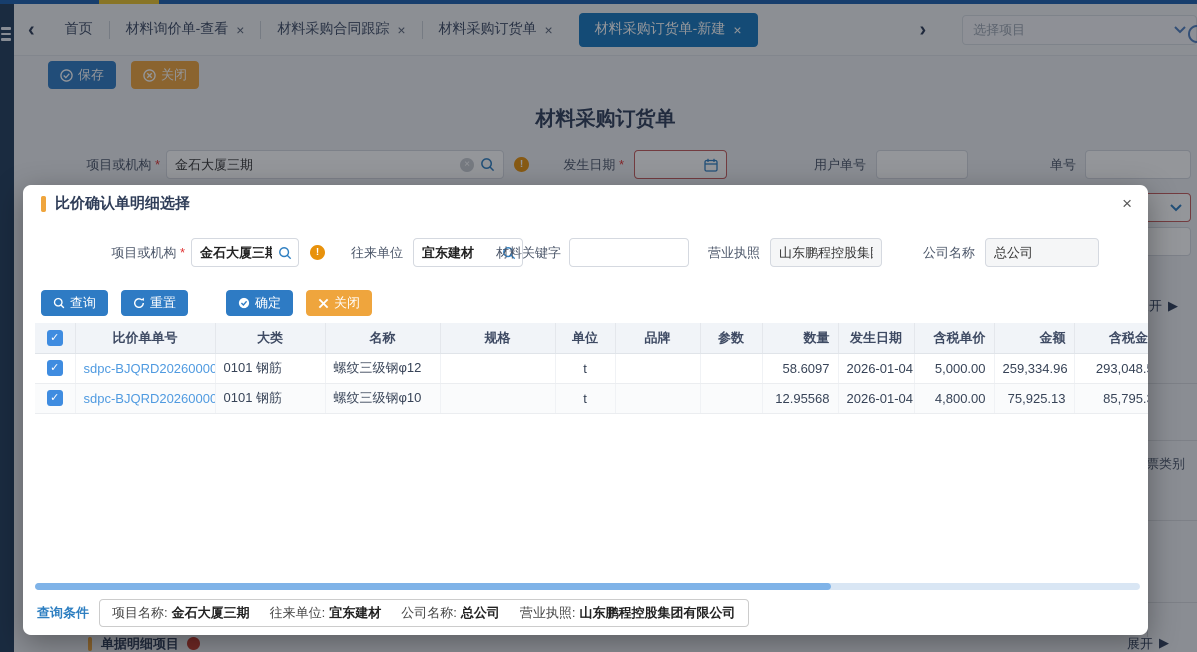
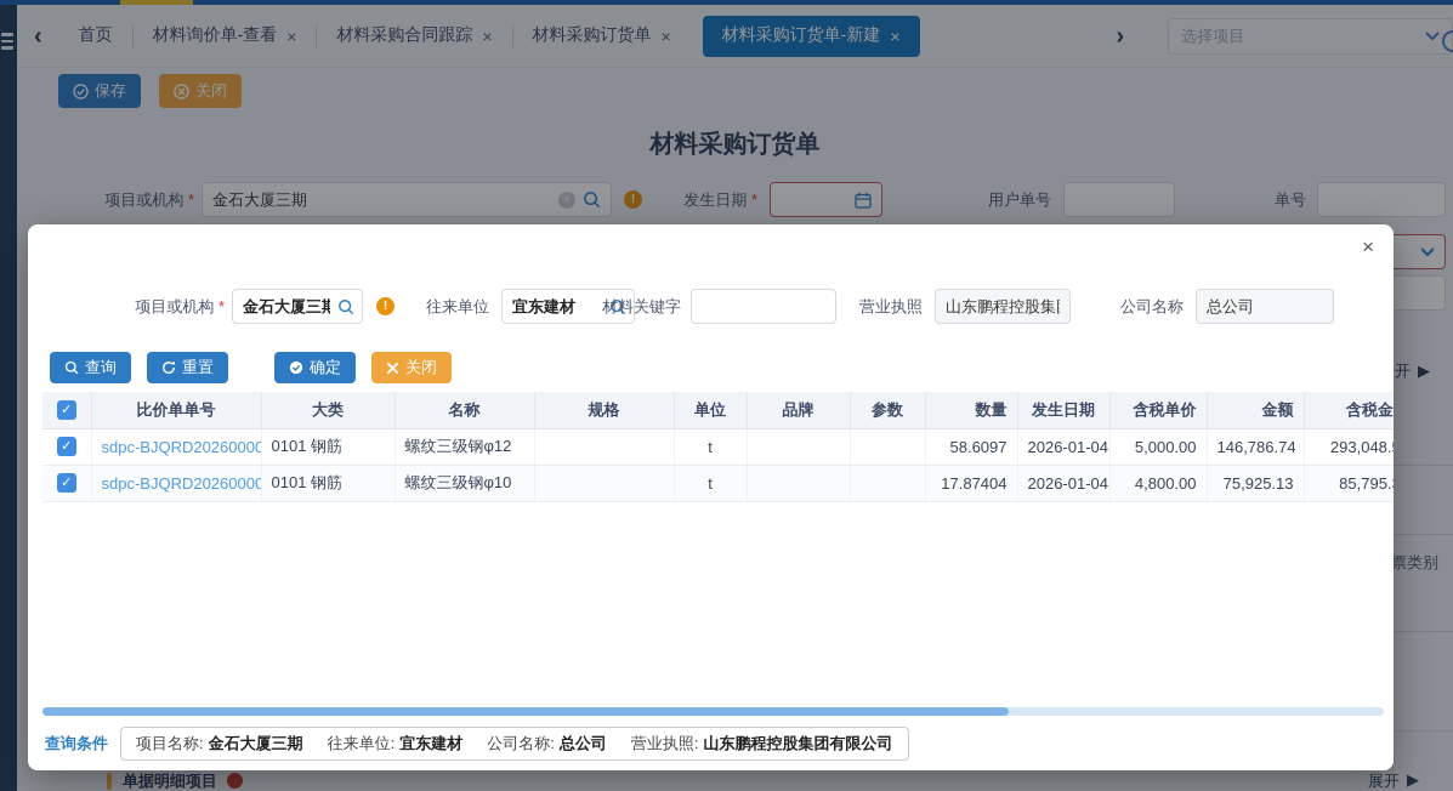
  ‹
  首页
  材料询价单-查看
  ×
  材料采购合同跟踪
  ×
  材料采购订货单
  ×
  材料采购订货单-新建
  ×
  ›
  选择项目
  保存
  关闭
  材料采购订货单
  项目或机构
  金石大厦三期
  ×
  !
  发生日期
  用户单号
  单号
  ▶
  票类别
  单据明细项目
  展开
  ▶
- 比价确认单明细选择
  ×
  项目或机构
  金石大厦三期
  !
  往来单位
  宜东建材
  材料关键字
  营业执照
  公司名称
  总公司
  查询
  重置
  确定
  关闭
  ✓	比价单单号	大类	名称	规格	单位	品牌	参数	数量	发生日期	含税单价	金额	含税金
- ✓	sdpc-BJQRD20260000	0101 钢筋	螺纹三级钢φ12		t			58.6097	2026-01-04	5,000.00	259,334.96	293,048.
+ ✓	sdpc-BJQRD20260000	0101 钢筋	螺纹三级钢φ12		t			58.6097	2026-01-04	5,000.00	146,786.74	293,048.
- ✓	sdpc-BJQRD20260000	0101 钢筋	螺纹三级钢φ10		t			12.95568	2026-01-04	4,800.00	75,925.13	85,795.
+ ✓	sdpc-BJQRD20260000	0101 钢筋	螺纹三级钢φ10		t			17.87404	2026-01-04	4,800.00	75,925.13	85,795.
  查询条件
  项目名称:
  金石大厦三期
  往来单位:
  宜东建材
  公司名称:
  总公司
  营业执照:
  山东鹏程控股集团有限公司
